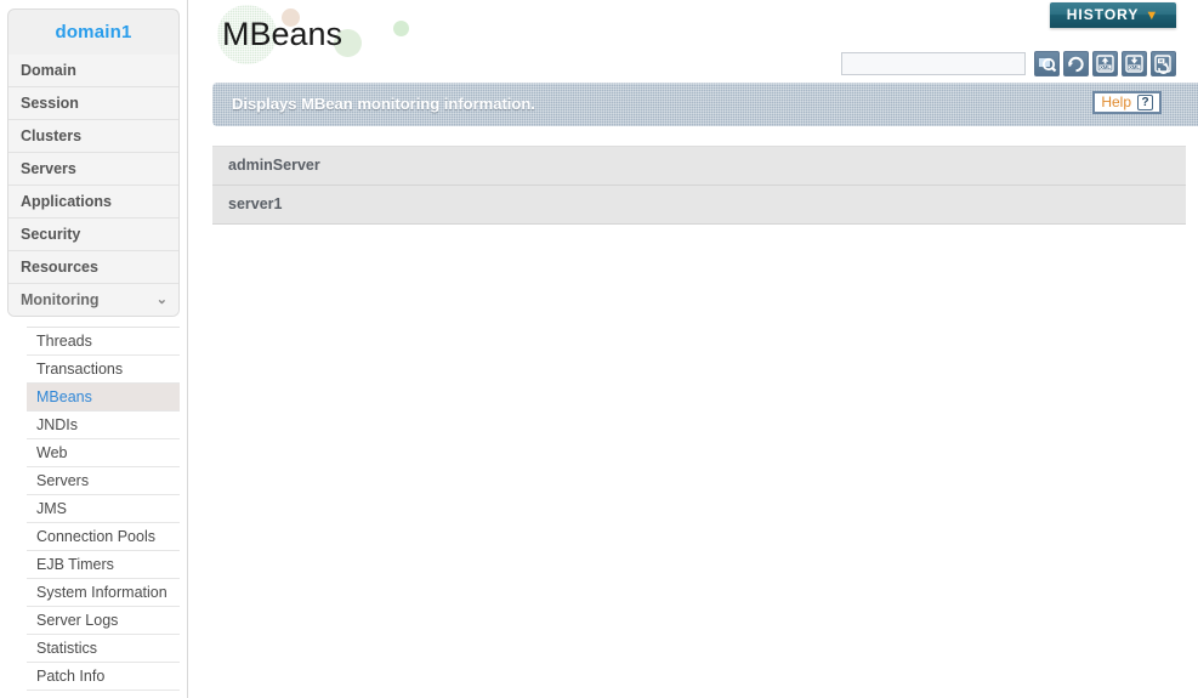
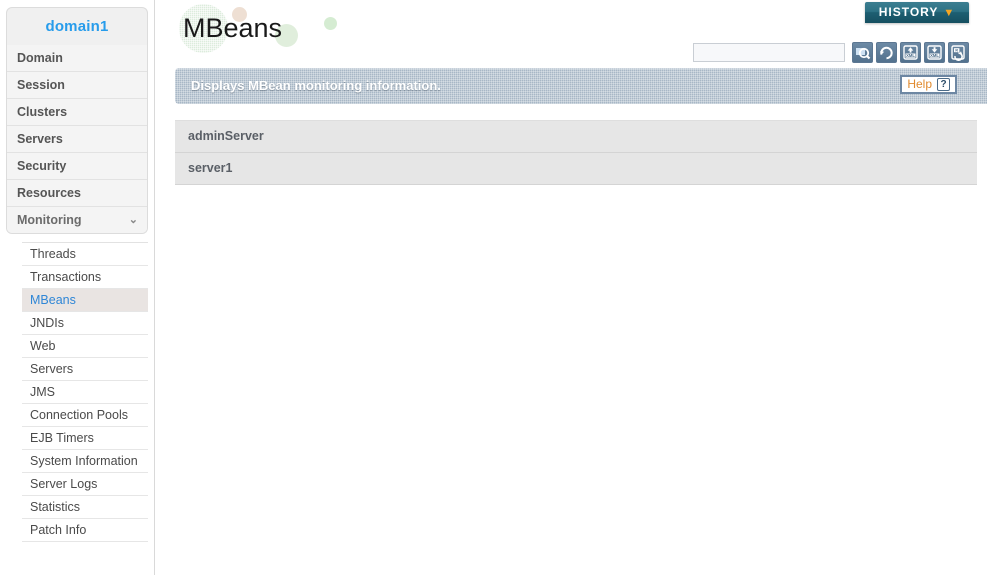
  domain1
  Domain
  Session
  Clusters
  Servers
- Applications
  Security
  Resources
  Monitoring
  ⌄
  Threads
  Transactions
  MBeans
  JNDIs
  Web
  Servers
  JMS
  Connection Pools
  EJB Timers
  System Information
  Server Logs
  Statistics
  Patch Info
  MBeans
  HISTORY ▼
  Displays MBean monitoring information.
  Help
  ?
  adminServer
  server1
